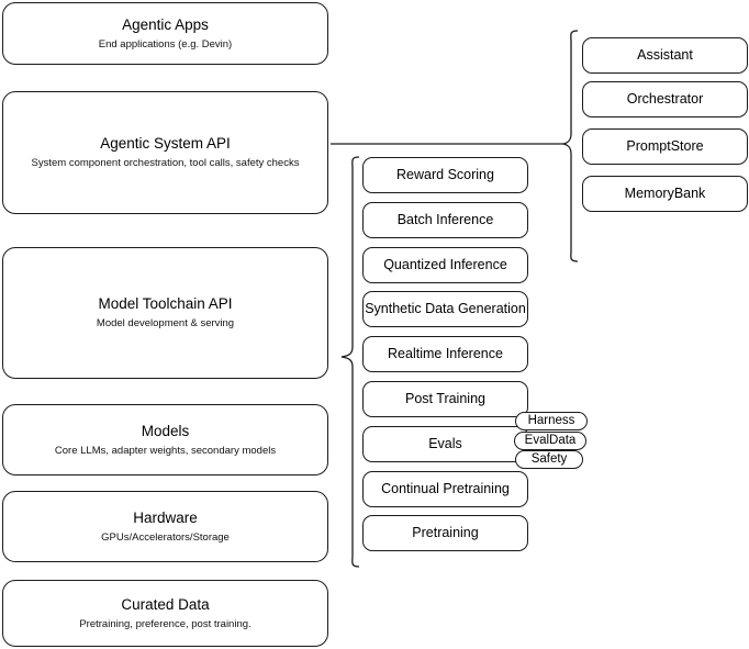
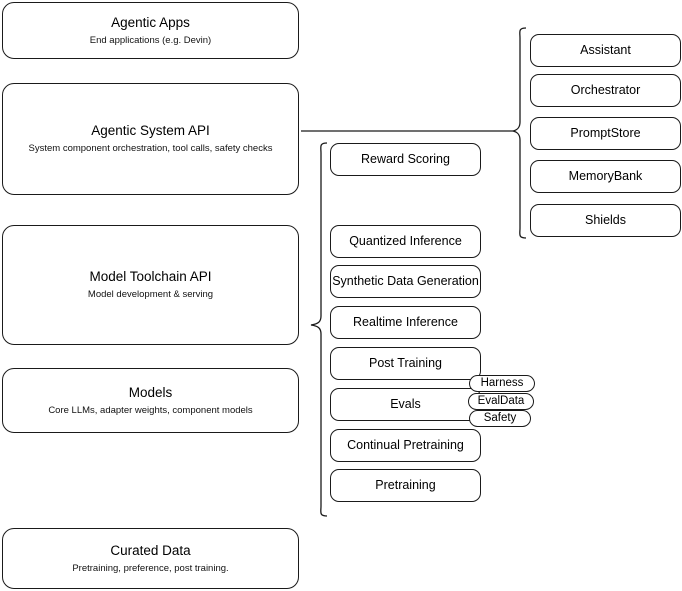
  Agentic Apps
  End applications (e.g. Devin)
  Agentic System API
  System component orchestration, tool calls, safety checks
  Model Toolchain API
  Model development & serving
  Models
- Core LLMs, adapter weights, secondary models
+ Core LLMs, adapter weights, component models
- Hardware
- GPUs/Accelerators/Storage
  Curated Data
  Pretraining, preference, post training.
  Reward Scoring
- Batch Inference
  Quantized Inference
  Synthetic Data Generation
  Realtime Inference
  Post Training
  Evals
  Continual Pretraining
  Pretraining
  Harness
  EvalData
  Safety
  Assistant
  Orchestrator
  PromptStore
  MemoryBank
+ Shields
